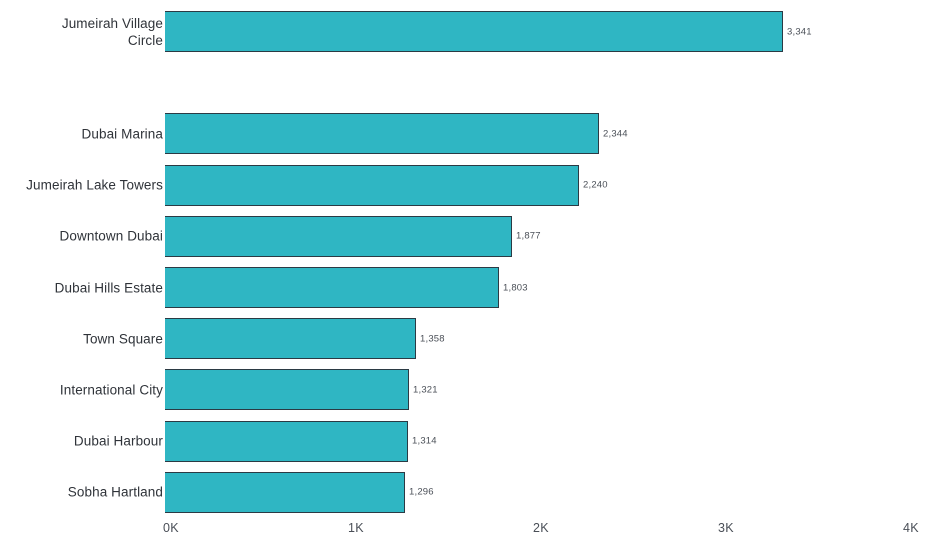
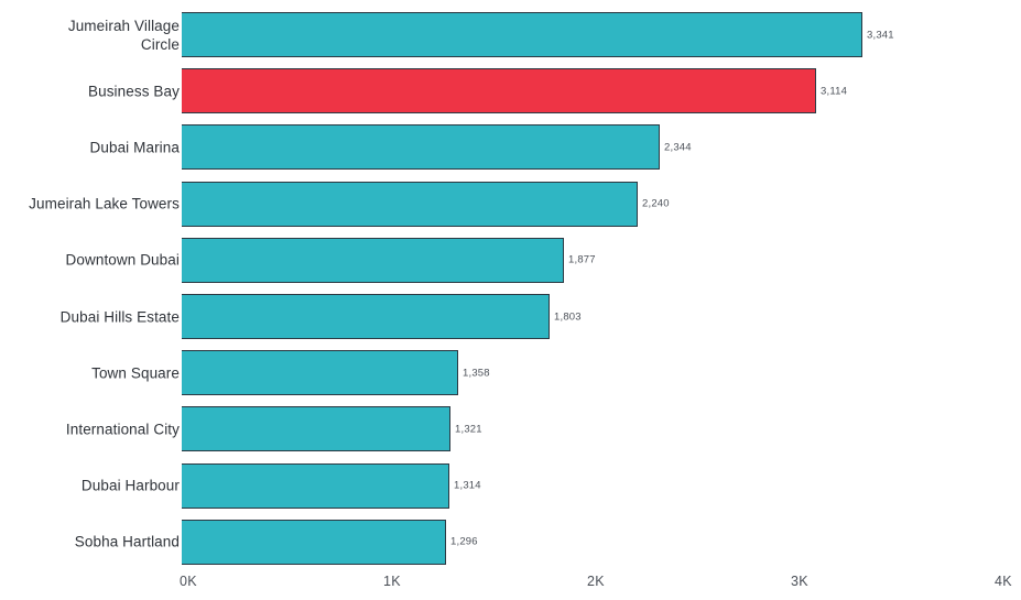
  Jumeirah Village
  Circle
  3,341
+ Business Bay
+ 3,114
  Dubai Marina
  2,344
  Jumeirah Lake Towers
  2,240
  Downtown Dubai
  1,877
  Dubai Hills Estate
  1,803
  Town Square
  1,358
  International City
  1,321
  Dubai Harbour
  1,314
  Sobha Hartland
  1,296
  0K
  1K
  2K
  3K
  4K
